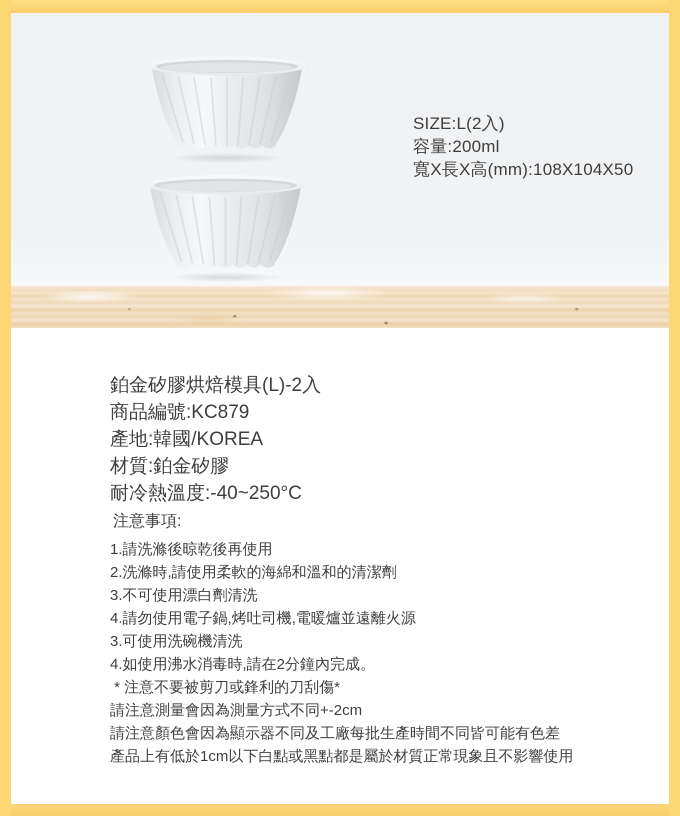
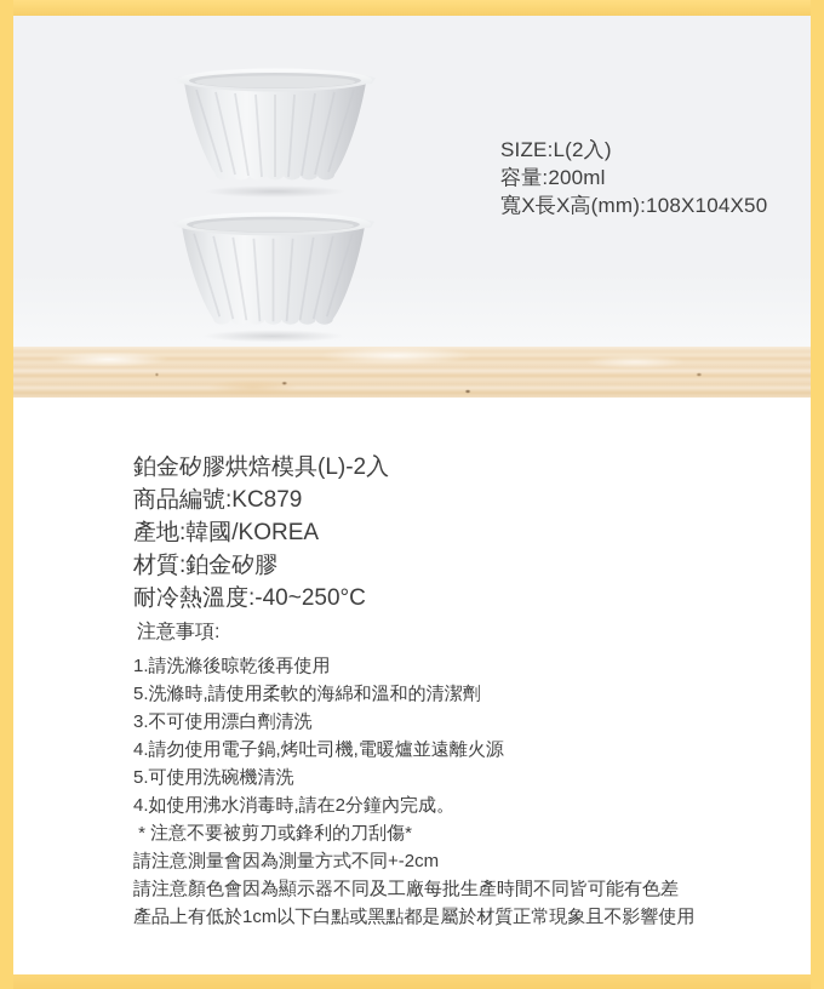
  SIZE:L(2入)
  容量:200ml
  寬X長X高(mm):108X104X50
  鉑金矽膠烘焙模具(L)-2入
  商品編號:KC879
  產地:韓國/KOREA
  材質:鉑金矽膠
  耐冷熱溫度:-40~250°C
  注意事項:
  1.請洗滌後晾乾後再使用
- 2.洗滌時,請使用柔軟的海綿和溫和的清潔劑
+ 5.洗滌時,請使用柔軟的海綿和溫和的清潔劑
  3.不可使用漂白劑清洗
  4.請勿使用電子鍋,烤吐司機,電暖爐並遠離火源
- 3.可使用洗碗機清洗
+ 5.可使用洗碗機清洗
  4.如使用沸水消毒時,請在2分鐘內完成。
  * 注意不要被剪刀或鋒利的刀刮傷*
  請注意測量會因為測量方式不同+-2cm
  請注意顏色會因為顯示器不同及工廠每批生產時間不同皆可能有色差
  產品上有低於1cm以下白點或黑點都是屬於材質正常現象且不影響使用
